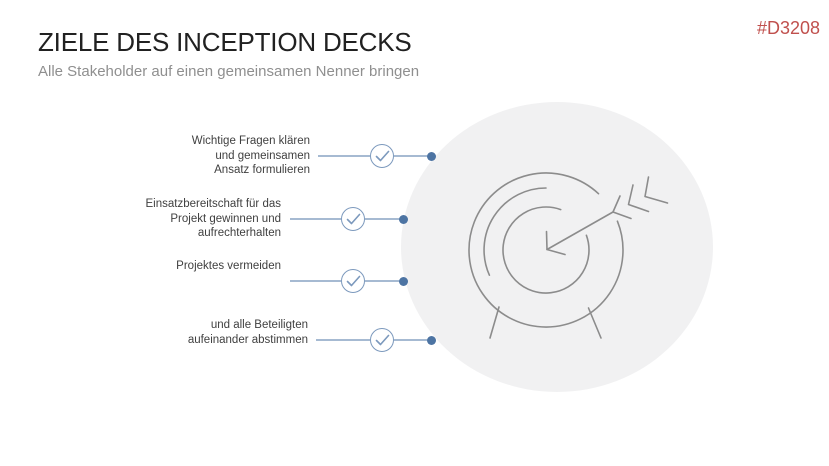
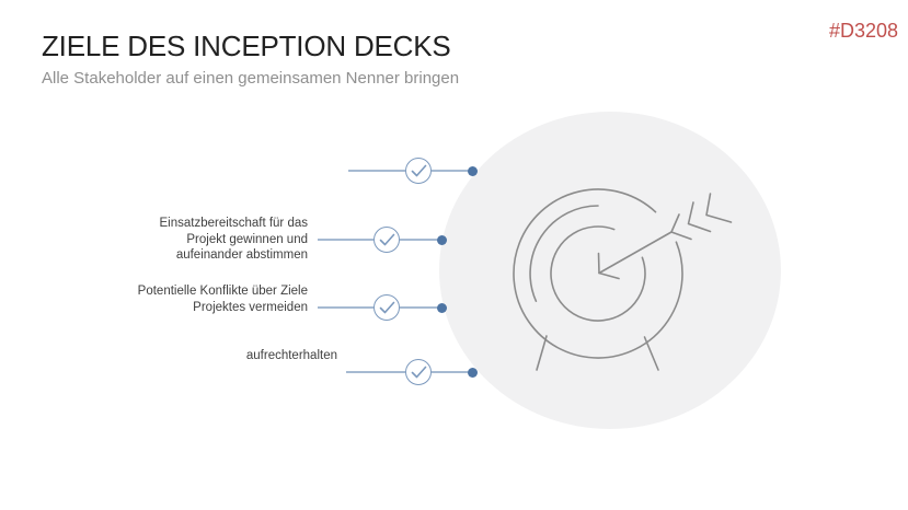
  ZIELE DES INCEPTION DECKS
  Alle Stakeholder auf einen gemeinsamen Nenner bringen
  #D3208
- Wichtige Fragen klären
- und gemeinsamen
- Ansatz formulieren
  Einsatzbereitschaft für das
  Projekt gewinnen und
- aufrechterhalten
+ aufeinander abstimmen
+ Potentielle Konflikte über Ziele
  Projektes vermeiden
- und alle Beteiligten
- aufeinander abstimmen
+ aufrechterhalten
